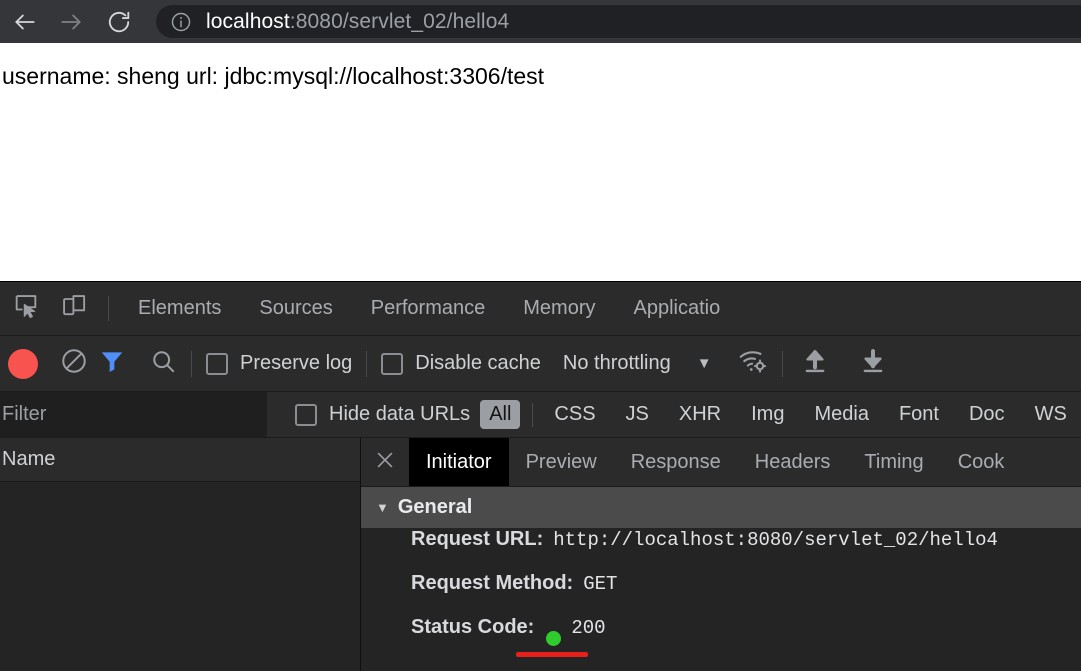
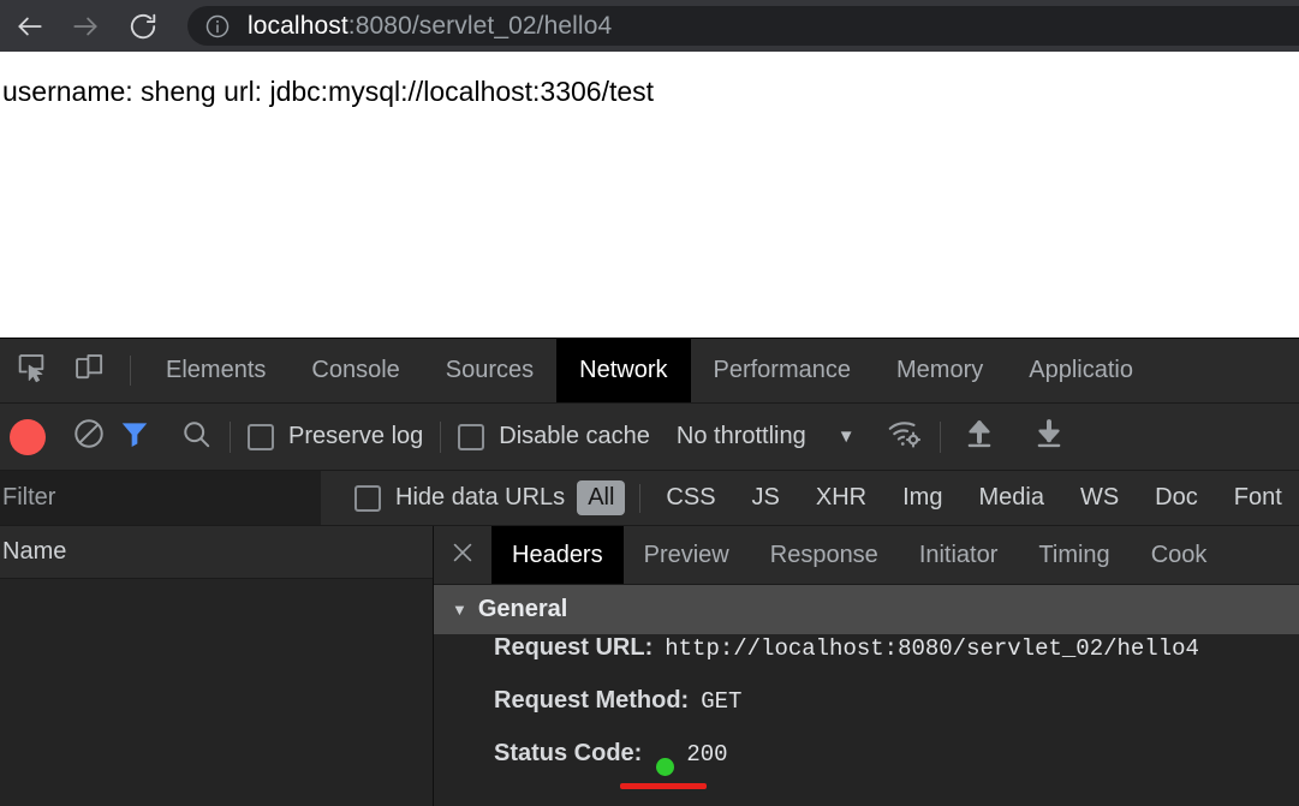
  localhost:8080/servlet_02/hello4
  username: sheng url: jdbc:mysql://localhost:3306/test
  Elements
+ Console
  Sources
+ Network
  Performance
  Memory
  Applicatio
  Preserve log
  Disable cache
  No throttling
  ▼
  Filter
  Hide data URLs
  All
  CSS
  JS
  XHR
  Img
  Media
- Font
+ WS
  Doc
- WS
+ Font
  Name
- Initiator
+ Headers
  Preview
  Response
- Headers
+ Initiator
  Timing
  Cook
  ▼
  General
  Request URL:
  http://localhost:8080/servlet_02/hello4
  Request Method:
  GET
  Status Code:
  200
